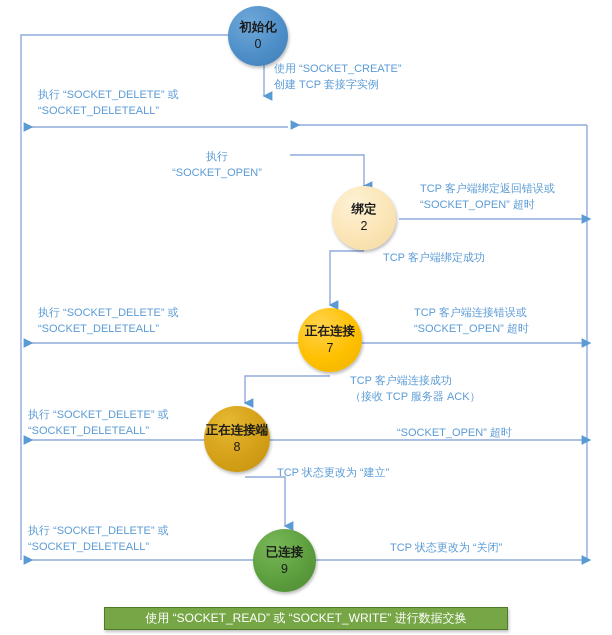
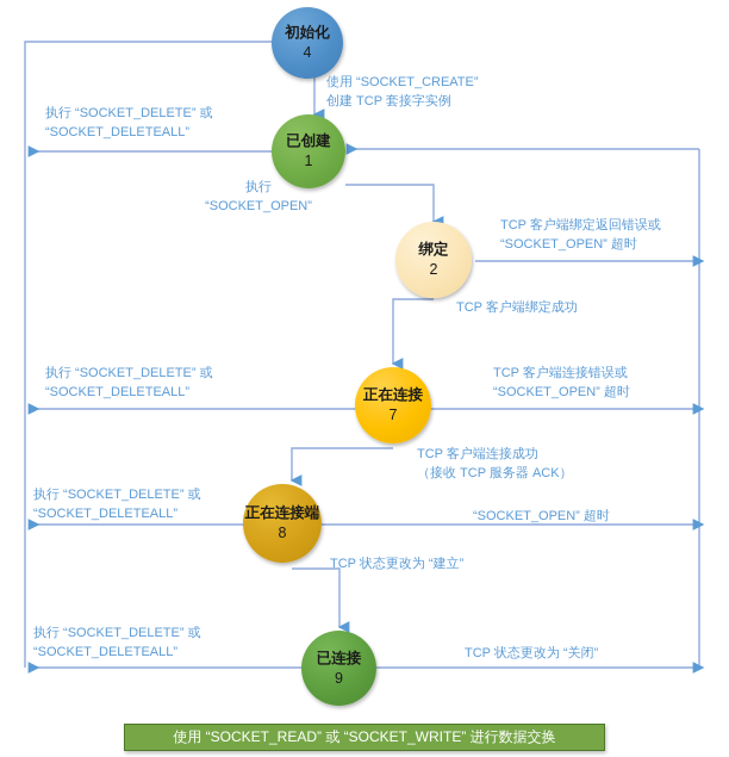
  初始化
- 0
+ 4
+ 已创建
+ 1
  绑定
  2
  正在连接
  7
  正在连接端
  8
  已连接
  9
  使用 “SOCKET_CREATE”
  创建 TCP 套接字实例
  执行 “SOCKET_DELETE” 或
  “SOCKET_DELETEALL”
  执行
  “SOCKET_OPEN”
  TCP 客户端绑定返回错误或
  “SOCKET_OPEN” 超时
  TCP 客户端绑定成功
  执行 “SOCKET_DELETE” 或
  “SOCKET_DELETEALL”
  TCP 客户端连接错误或
  “SOCKET_OPEN” 超时
  TCP 客户端连接成功
  （接收 TCP 服务器 ACK）
  执行 “SOCKET_DELETE” 或
  “SOCKET_DELETEALL”
  “SOCKET_OPEN” 超时
  TCP 状态更改为 “建立”
  执行 “SOCKET_DELETE” 或
  “SOCKET_DELETEALL”
  TCP 状态更改为 “关闭”
  使用 “SOCKET_READ” 或 “SOCKET_WRITE” 进行数据交换
